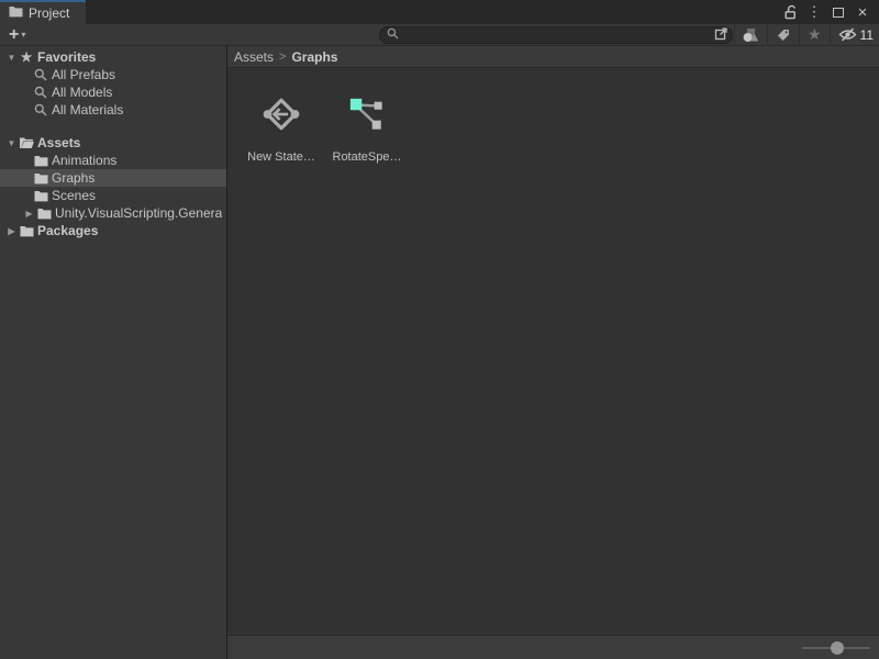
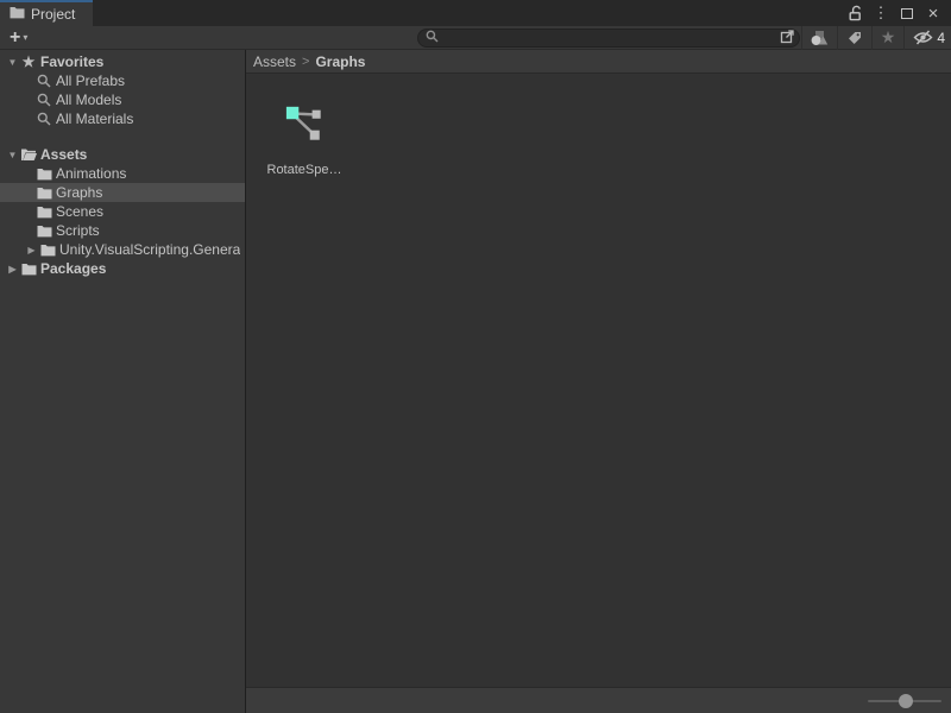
  Project
  ⋮
  ×
  +
  ▾
  ★
- 11
+ 4
  ▼
  ★
  Favorites
  All Prefabs
  All Models
  All Materials
  ▼
  Assets
  Animations
  Graphs
  Scenes
+ Scripts
  ▶
  Unity.VisualScripting.Genera
  ▶
  Packages
  Assets
  >
  Graphs
- New State…
  RotateSpe…
